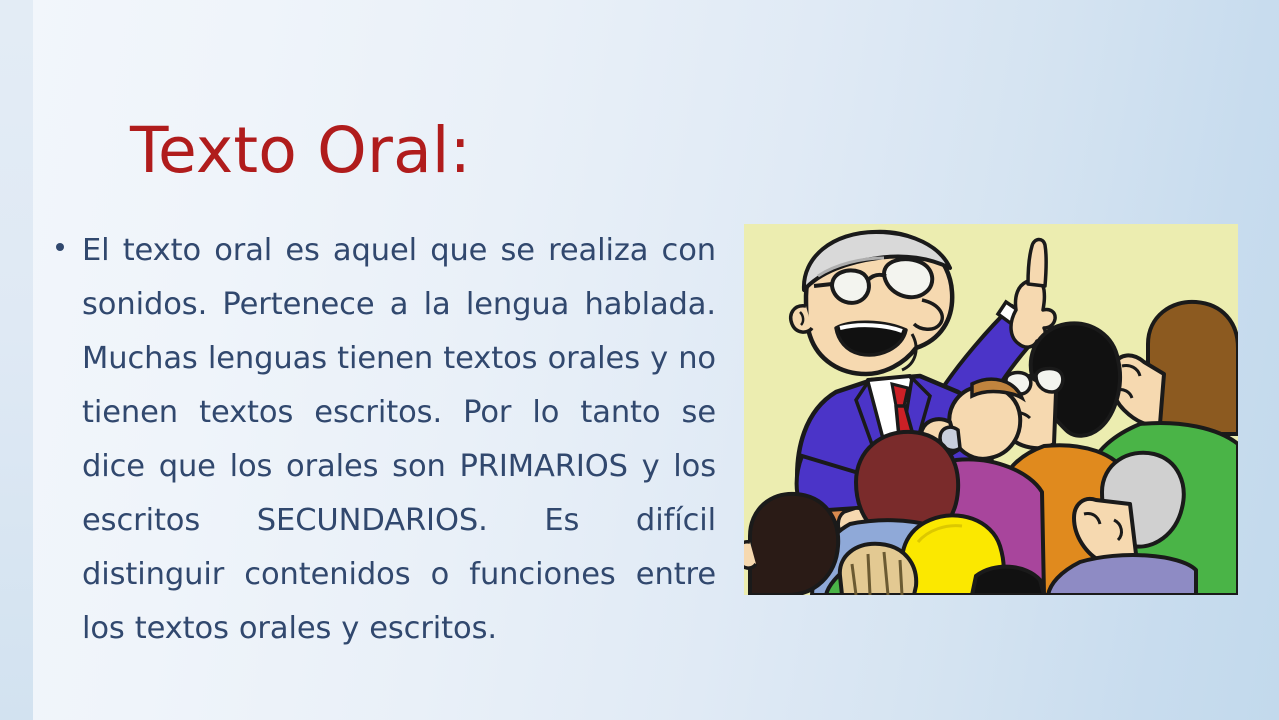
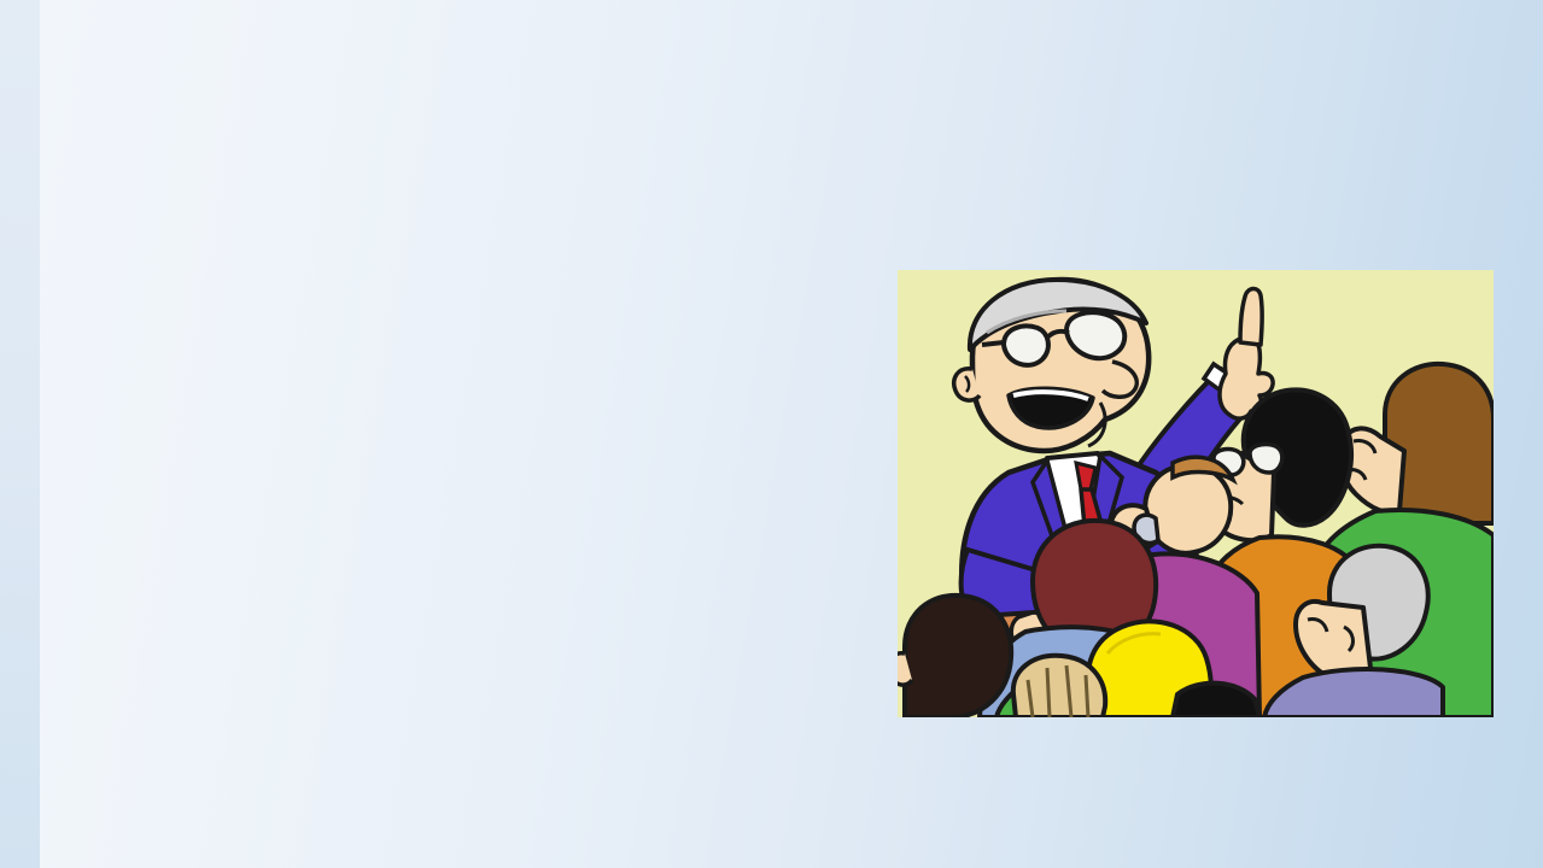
- Texto Oral:
- El texto oral es aquel que se realiza con sonidos. Pertenece a la lengua hablada. Muchas lenguas tienen textos orales y no tienen textos escritos. Por lo tanto se dice que los orales son PRIMARIOS y los escritos SECUNDARIOS. Es difícil distinguir contenidos o funciones entre los textos orales y escritos.
